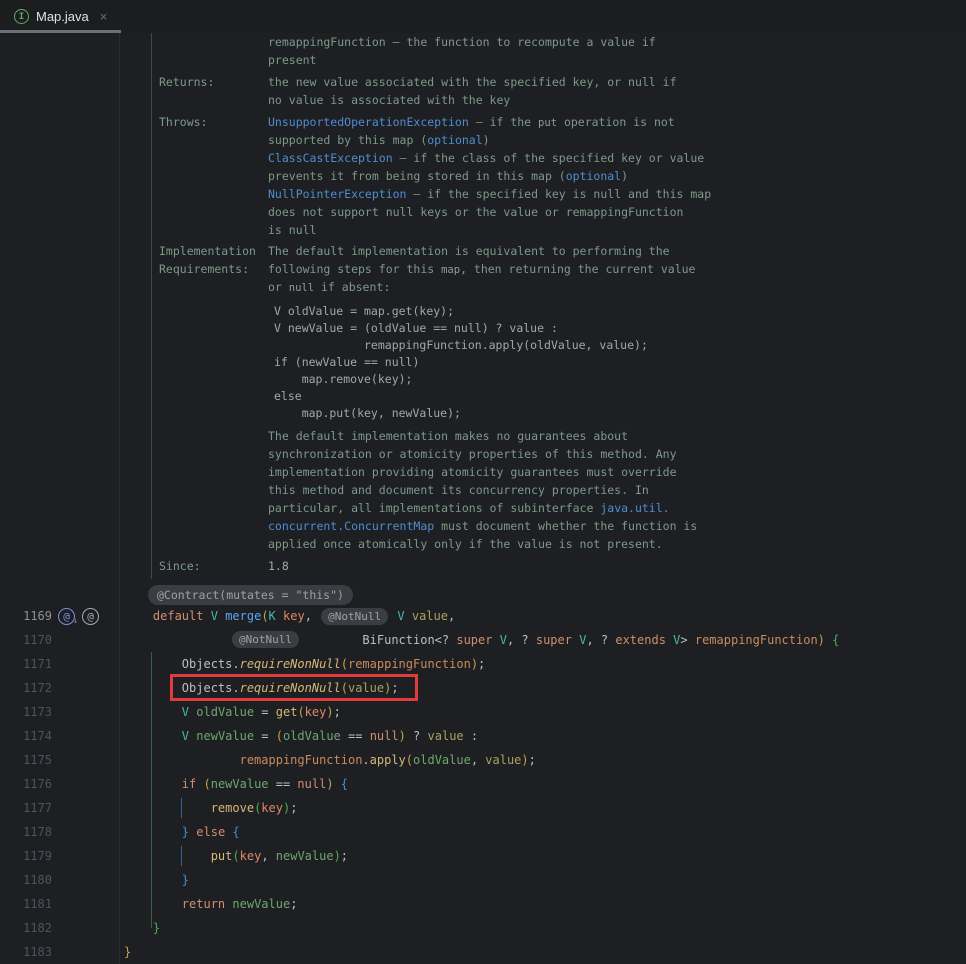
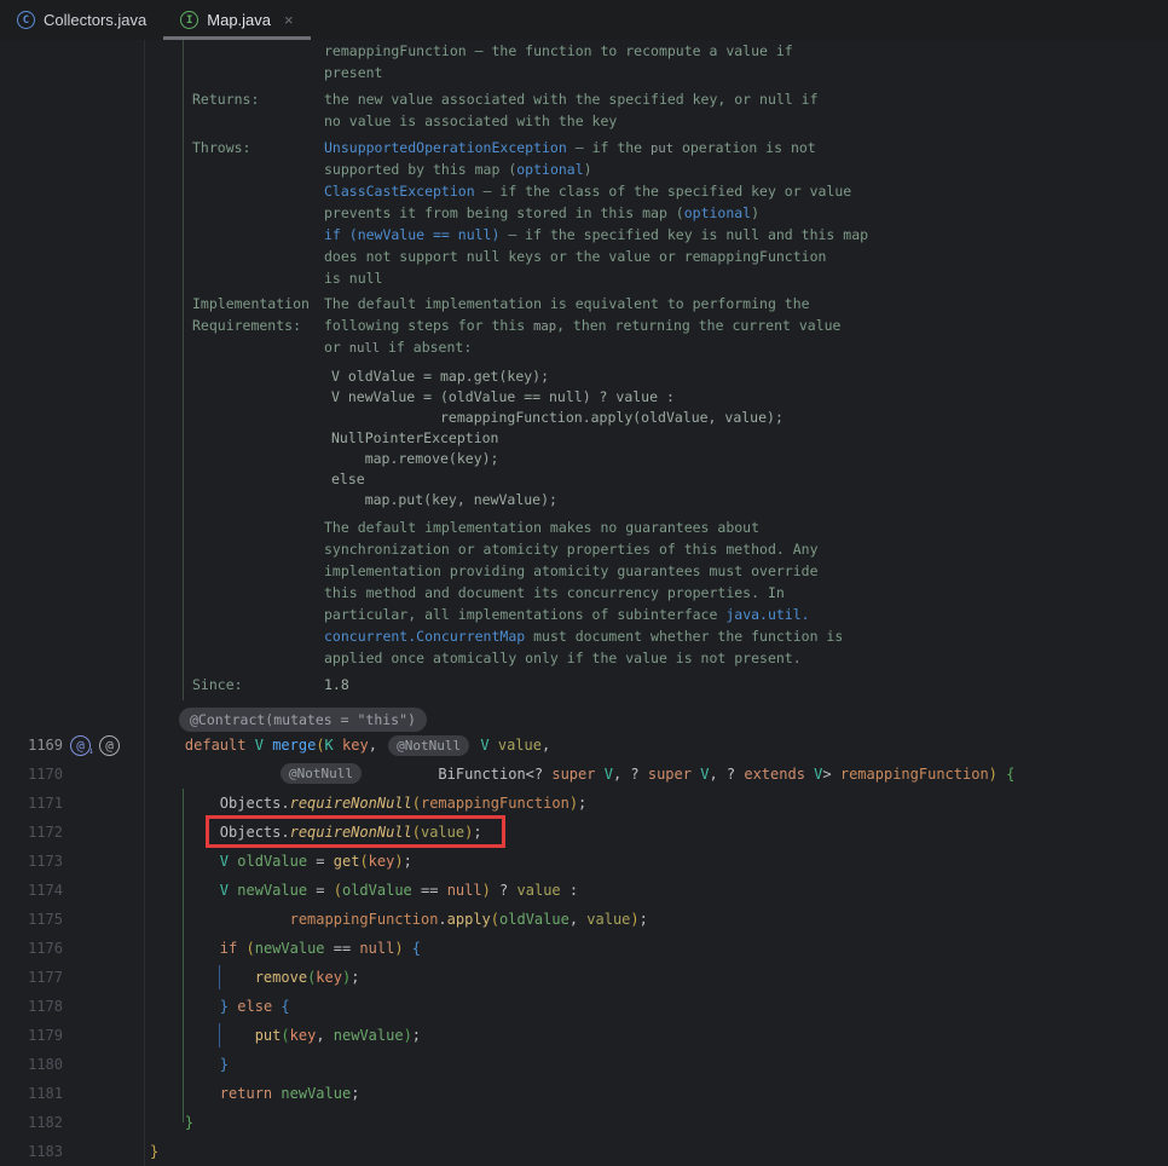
+ C
+ Collectors.java
  I
  Map.java
  ×
  remappingFunction – the function to recompute a value if
  present
  Returns:
  the new value associated with the specified key, or null if
  no value is associated with the key
  Throws:
  UnsupportedOperationException – if the put operation is not
  supported by this map (optional)
  ClassCastException – if the class of the specified key or value
  prevents it from being stored in this map (optional)
- NullPointerException – if the specified key is null and this map
+ if (newValue == null) – if the specified key is null and this map
  does not support null keys or the value or remappingFunction
  is null
  Implementation
  Requirements:
  The default implementation is equivalent to performing the
  following steps for this map, then returning the current value
  or null if absent:
  V oldValue = map.get(key);
  V newValue = (oldValue == null) ? value :
  remappingFunction.apply(oldValue, value);
- if (newValue == null)
+ NullPointerException
  map.remove(key);
  else
  map.put(key, newValue);
  The default implementation makes no guarantees about
  synchronization or atomicity properties of this method. Any
  implementation providing atomicity guarantees must override
  this method and document its concurrency properties. In
  particular, all implementations of subinterface java.util.
  concurrent.ConcurrentMap must document whether the function is
  applied once atomically only if the value is not present.
  Since:
  1.8
  1169
  1170
  1171
  1172
  1173
  1174
  1175
  1176
  1177
  1178
  1179
  1180
  1181
  1182
  1183
  default V merge(K key, @NotNull V value,
  BiFunction<? super V, ? super V, ? extends V> remappingFunction) {
  @NotNull
  Objects.requireNonNull(remappingFunction);
  Objects.requireNonNull(value);
  V oldValue = get(key);
  V newValue = (oldValue == null) ? value :
  remappingFunction.apply(oldValue, value);
  if (newValue == null) {
  remove(key);
  } else {
  put(key, newValue);
  }
  return newValue;
  }
  }
  @Contract(mutates = "this")
  @
  ↓
  @
